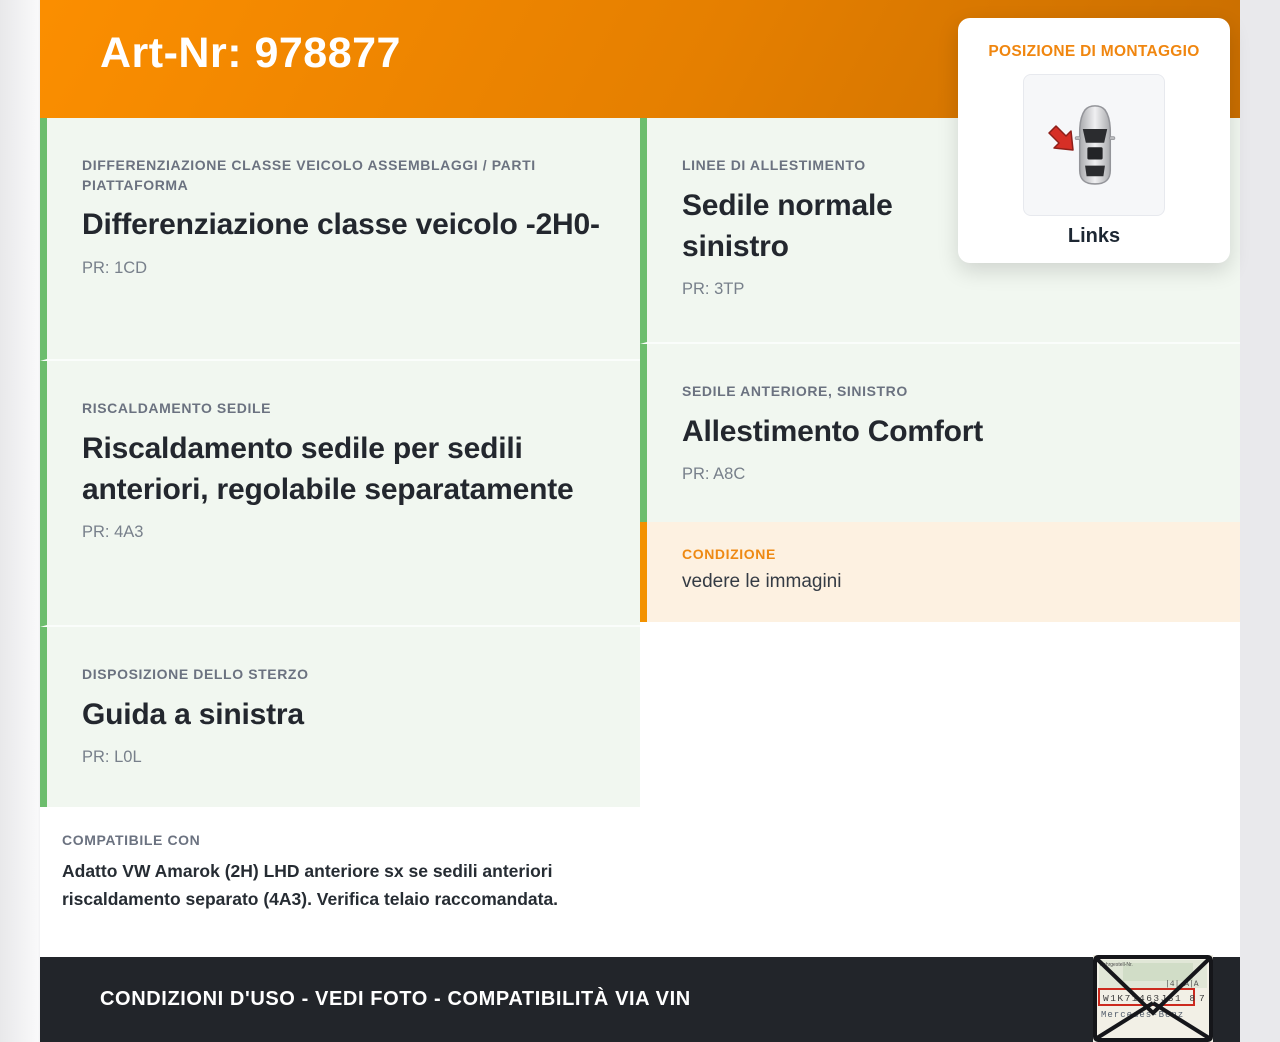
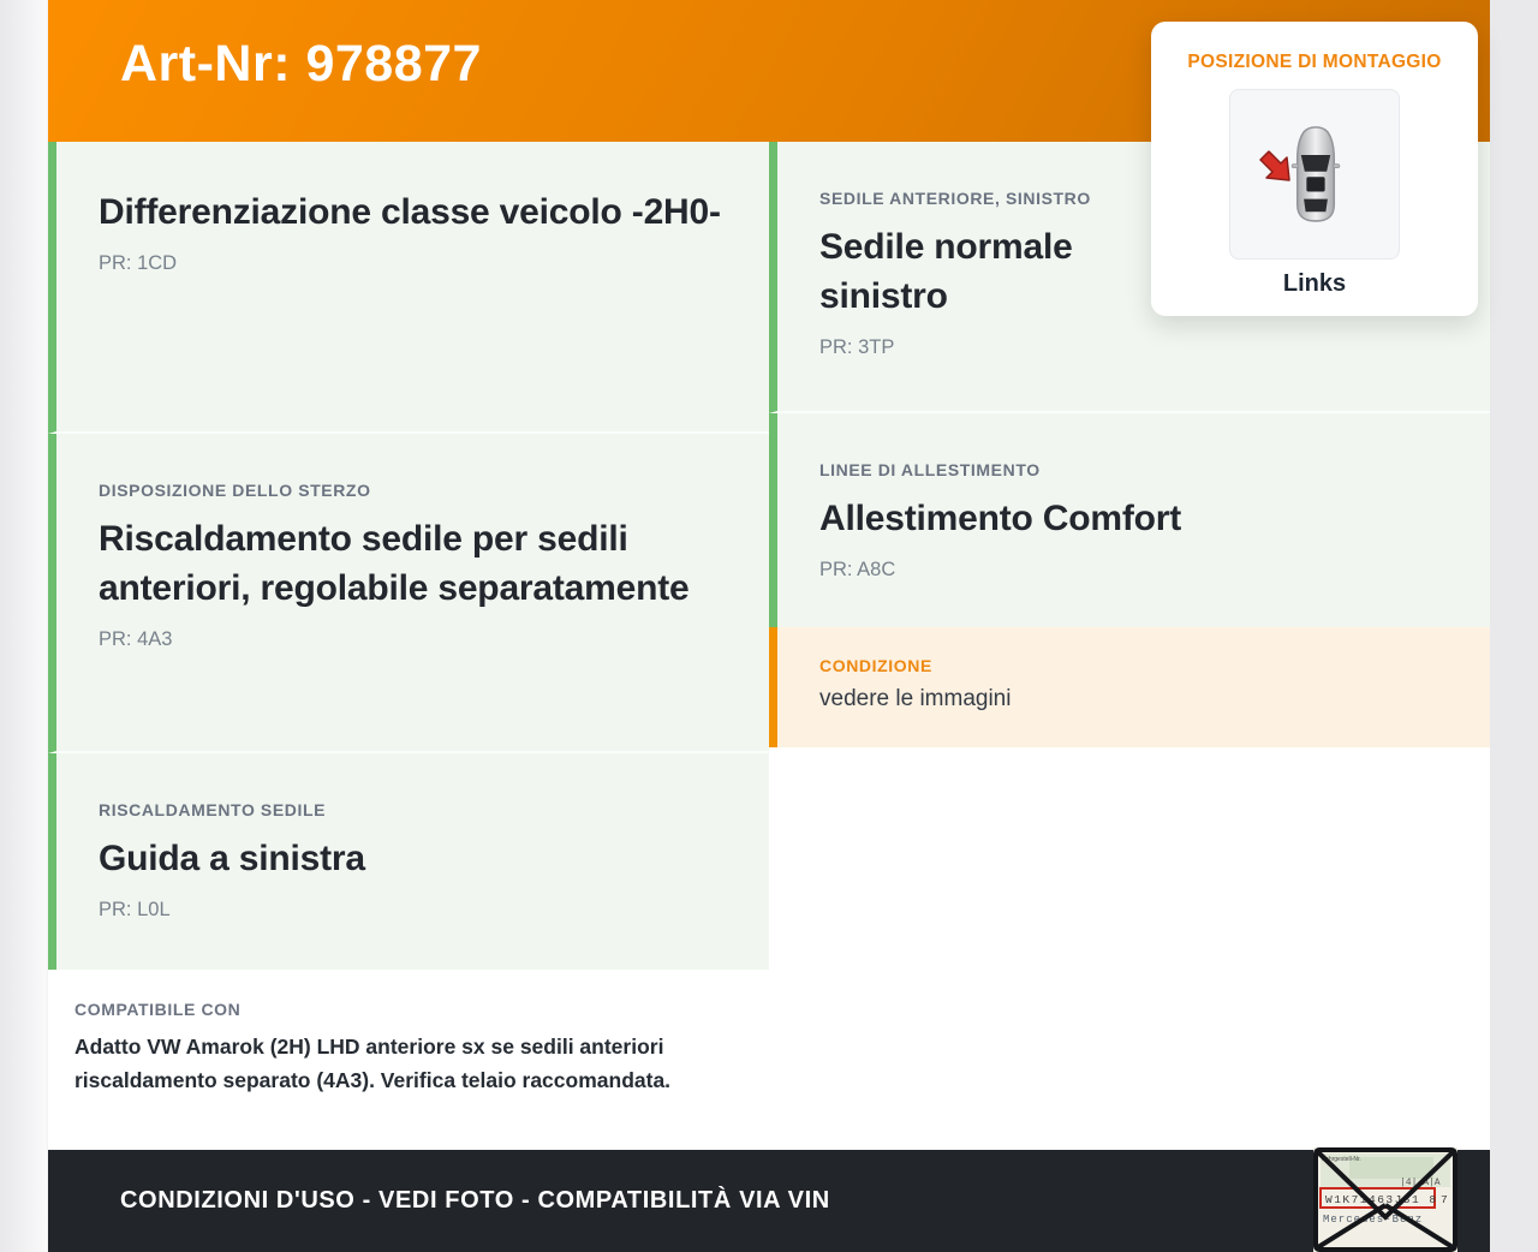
  Art-Nr: 978877
  POSIZIONE DI MONTAGGIO
  Links
- DIFFERENZIAZIONE CLASSE VEICOLO ASSEMBLAGGI / PARTI PIATTAFORMA
  Differenziazione classe veicolo -2H0-
  PR: 1CD
- RISCALDAMENTO SEDILE
+ DISPOSIZIONE DELLO STERZO
  Riscaldamento sedile per sedili anteriori, regolabile separatamente
  PR: 4A3
- DISPOSIZIONE DELLO STERZO
+ RISCALDAMENTO SEDILE
  Guida a sinistra
  PR: L0L
  COMPATIBILE CON
  Adatto VW Amarok (2H) LHD anteriore sx se sedili anteriori riscaldamento separato (4A3). Verifica telaio raccomandata.
- LINEE DI ALLESTIMENTO
+ SEDILE ANTERIORE, SINISTRO
  Sedile normale sinistro
  PR: 3TP
- SEDILE ANTERIORE, SINISTRO
+ LINEE DI ALLESTIMENTO
  Allestimento Comfort
  PR: A8C
  CONDIZIONE
  vedere le immagini
  CONDIZIONI D'USO - VEDI FOTO - COMPATIBILITÀ VIA VIN
  |4| A|A
  W1K7463J31 8
  7
  Mercees-Bez
